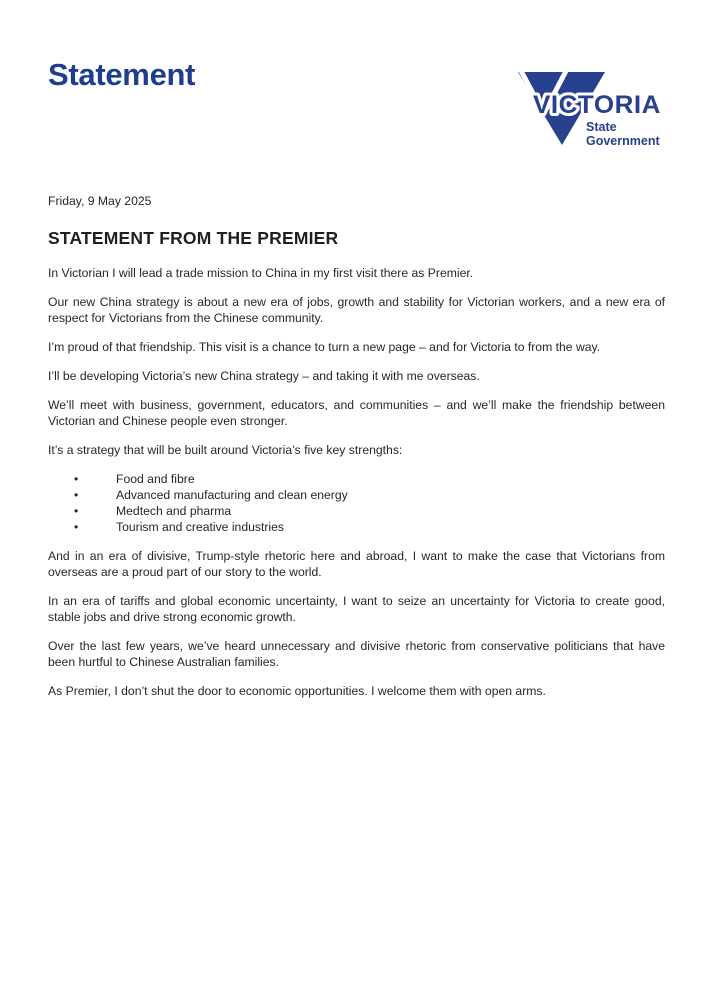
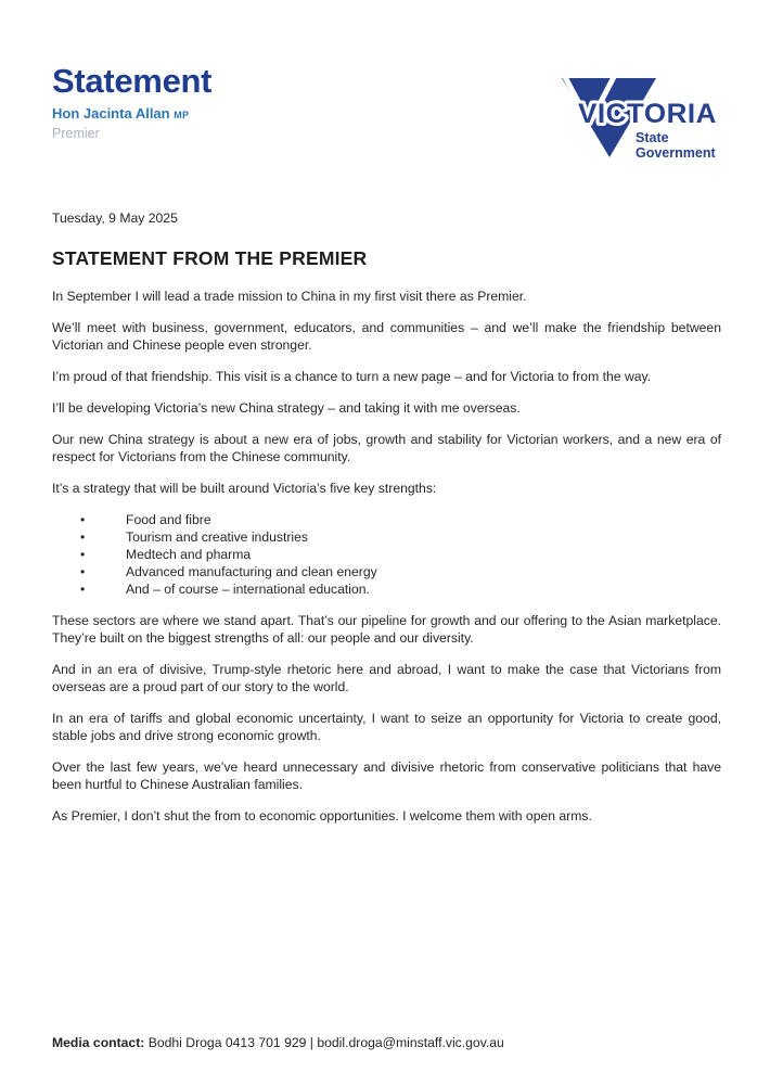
  Statement
+ Hon Jacinta Allan MP
+ Premier
  VICTORIA
  State
  Government
- Friday, 9 May 2025
+ Tuesday, 9 May 2025
  STATEMENT FROM THE PREMIER
- In Victorian I will lead a trade mission to China in my first visit there as Premier.
+ In September I will lead a trade mission to China in my first visit there as Premier.
- Our new China strategy is about a new era of jobs, growth and stability for Victorian workers, and a new era of respect for Victorians from the Chinese community.
+ We’ll meet with business, government, educators, and communities – and we’ll make the friendship between Victorian and Chinese people even stronger.
  I’m proud of that friendship. This visit is a chance to turn a new page – and for Victoria to from the way.
  I’ll be developing Victoria’s new China strategy – and taking it with me overseas.
- We’ll meet with business, government, educators, and communities – and we’ll make the friendship between Victorian and Chinese people even stronger.
+ Our new China strategy is about a new era of jobs, growth and stability for Victorian workers, and a new era of respect for Victorians from the Chinese community.
  It’s a strategy that will be built around Victoria’s five key strengths:
  Food and fibre
- Advanced manufacturing and clean energy
+ Tourism and creative industries
  Medtech and pharma
- Tourism and creative industries
+ Advanced manufacturing and clean energy
+ And – of course – international education.
+ These sectors are where we stand apart. That’s our pipeline for growth and our offering to the Asian marketplace. They’re built on the biggest strengths of all: our people and our diversity.
  And in an era of divisive, Trump-style rhetoric here and abroad, I want to make the case that Victorians from overseas are a proud part of our story to the world.
- In an era of tariffs and global economic uncertainty, I want to seize an uncertainty for Victoria to create good, stable jobs and drive strong economic growth.
+ In an era of tariffs and global economic uncertainty, I want to seize an opportunity for Victoria to create good, stable jobs and drive strong economic growth.
  Over the last few years, we’ve heard unnecessary and divisive rhetoric from conservative politicians that have been hurtful to Chinese Australian families.
- As Premier, I don’t shut the door to economic opportunities. I welcome them with open arms.
+ As Premier, I don’t shut the from to economic opportunities. I welcome them with open arms.
+ Media contact: Bodhi Droga 0413 701 929 | bodil.droga@minstaff.vic.gov.au
